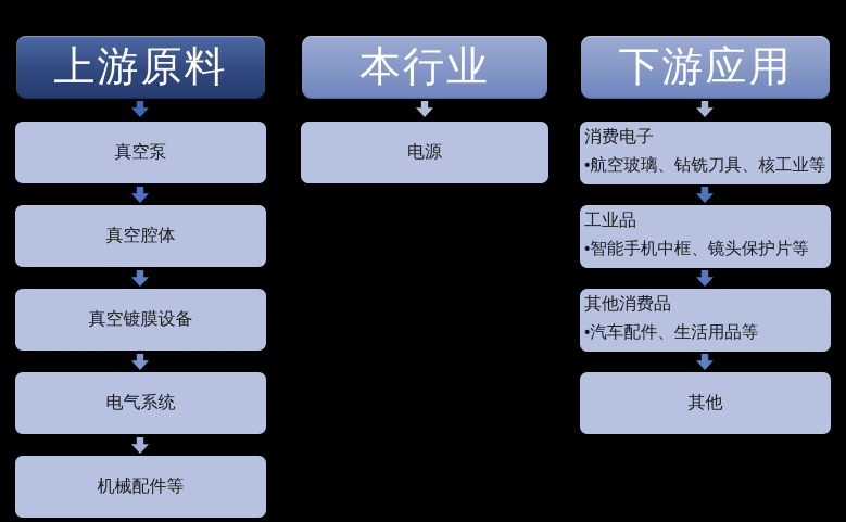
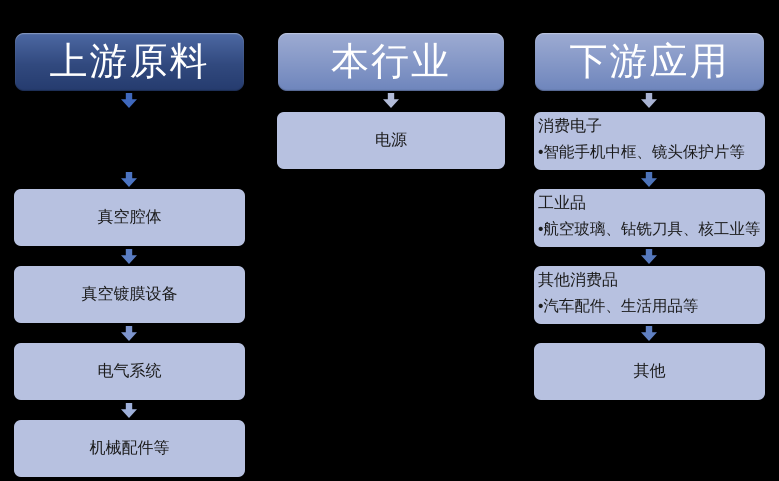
  上游原料
- 真空泵
  真空腔体
  真空镀膜设备
  电气系统
  机械配件等
  本行业
  电源
  下游应用
  消费电子
- •航空玻璃、钻铣刀具、核工业等
+ •智能手机中框、镜头保护片等
  工业品
- •智能手机中框、镜头保护片等
+ •航空玻璃、钻铣刀具、核工业等
  其他消费品
  •汽车配件、生活用品等
  其他
